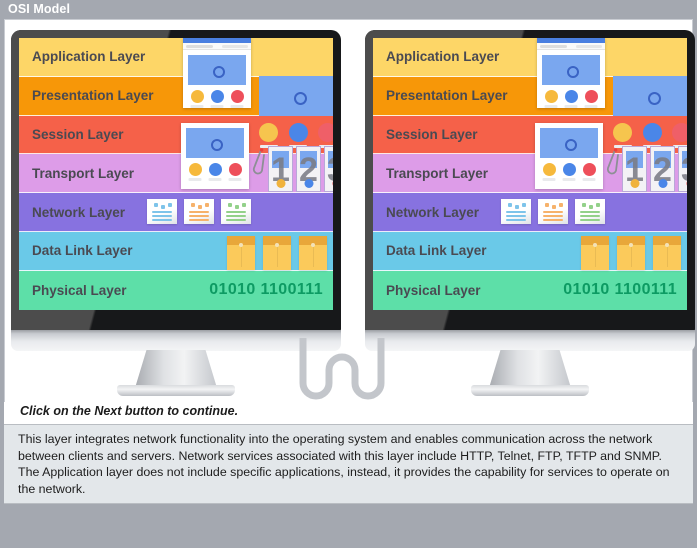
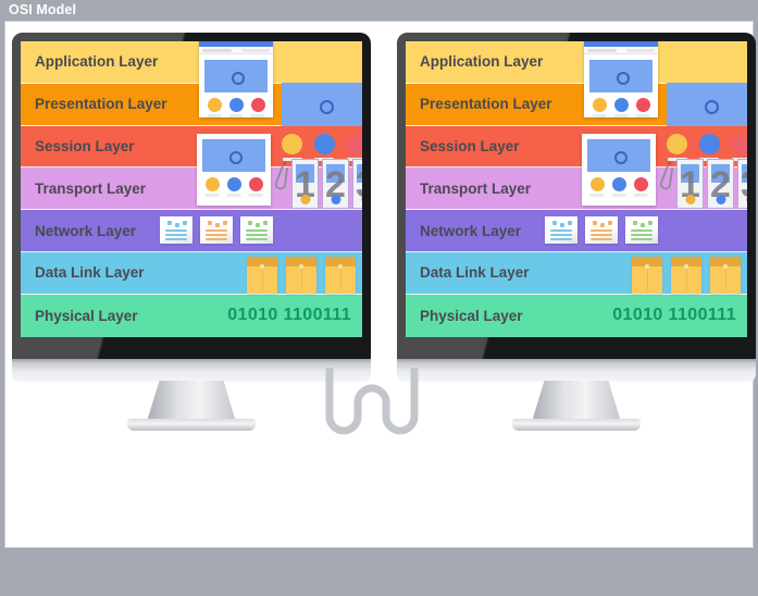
  OSI Model
  Application Layer
  Presentation Layer
  Session Layer
  Transport Layer
  Network Layer
  Data Link Layer
  Physical Layer
  01010 1100111
  1
  2
  Application Layer
  Presentation Layer
  Session Layer
  Transport Layer
  Network Layer
  Data Link Layer
  Physical Layer
  01010 1100111
  1
  2
- Click on the Next button to continue.
- This layer integrates network functionality into the operating system and enables communication across the network between clients and servers. Network services associated with this layer include HTTP, Telnet, FTP, TFTP and SNMP. The Application layer does not include specific applications, instead, it provides the capability for services to operate on the network.
